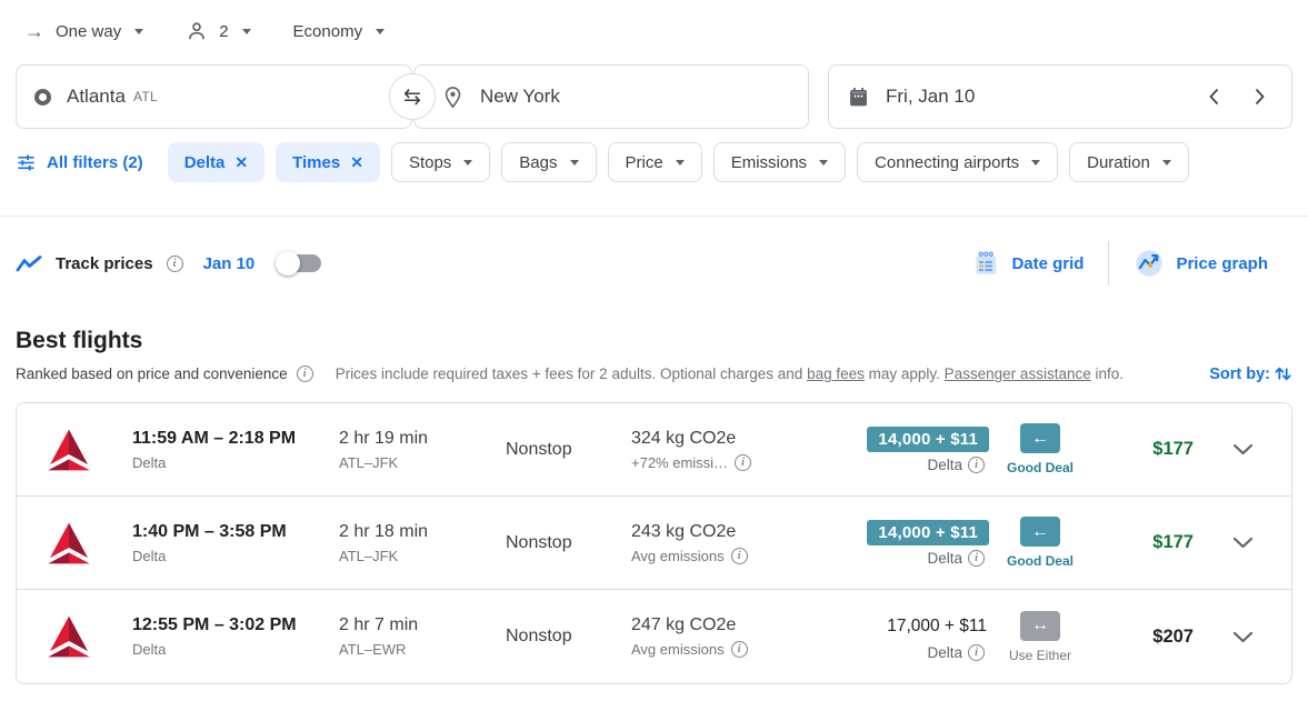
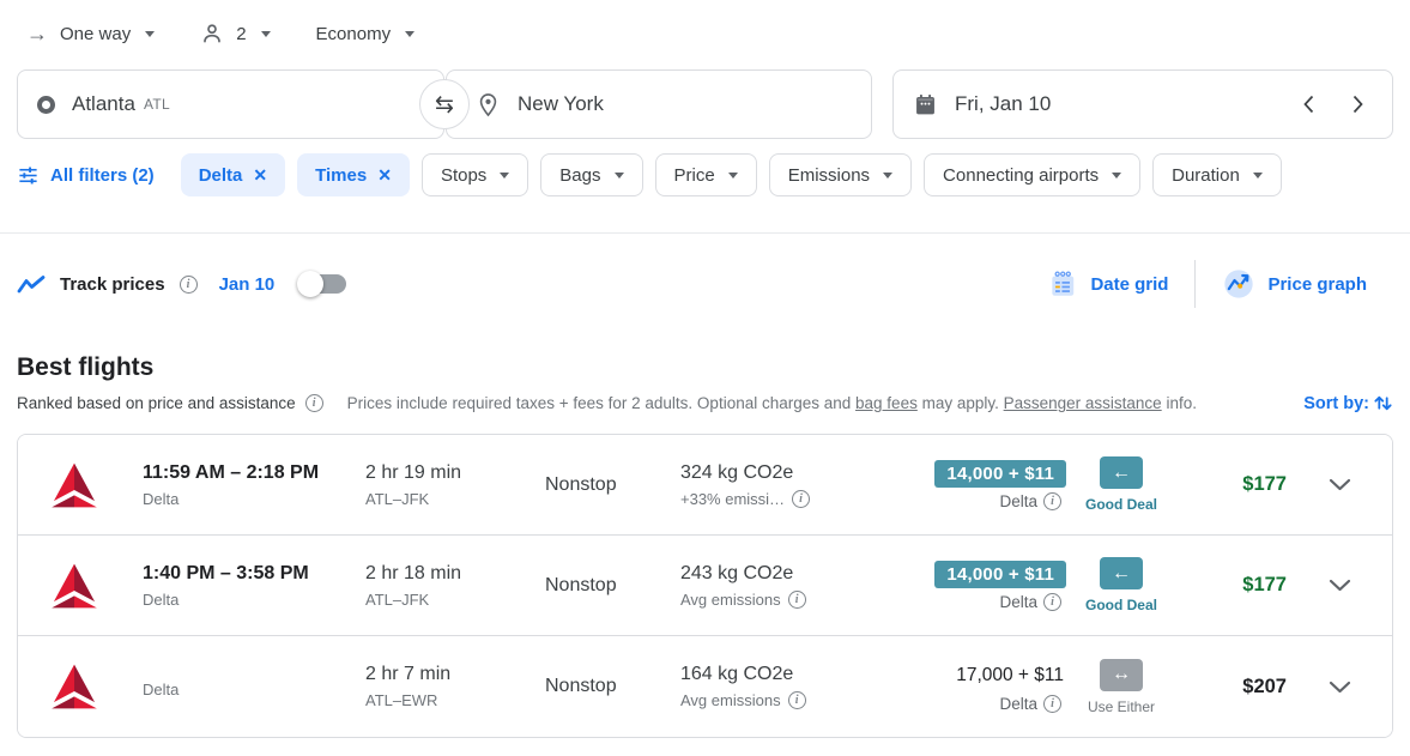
  →
  One way
  2
  Economy
  Atlanta
  ATL
  ⇆
  New York
  Fri, Jan 10
  All filters (2)
  Delta
  ✕
  Times
  ✕
  Stops
  Bags
  Price
  Emissions
  Connecting airports
  Duration
  Track prices
  i
  Jan 10
  Date grid
  Price graph
  Best flights
- Ranked based on price and convenience
+ Ranked based on price and assistance
  i
  Prices include required taxes + fees for 2 adults. Optional charges and bag fees may apply. Passenger assistance info.
  Sort by:
  11:59 AM – 2:18 PM
  Delta
  2 hr 19 min
  ATL–JFK
  Nonstop
  324 kg CO2e
- +72% emissi…
+ +33% emissi…
  i
  14,000 + $11
  Delta
  i
  ←
  Good Deal
  $177
  1:40 PM – 3:58 PM
  Delta
  2 hr 18 min
  ATL–JFK
  Nonstop
  243 kg CO2e
  Avg emissions
  i
  14,000 + $11
  Delta
  i
  ←
  Good Deal
  $177
- 12:55 PM – 3:02 PM
  Delta
  2 hr 7 min
  ATL–EWR
  Nonstop
- 247 kg CO2e
+ 164 kg CO2e
  Avg emissions
  i
  17,000 + $11
  Delta
  i
  ↔
  Use Either
  $207
